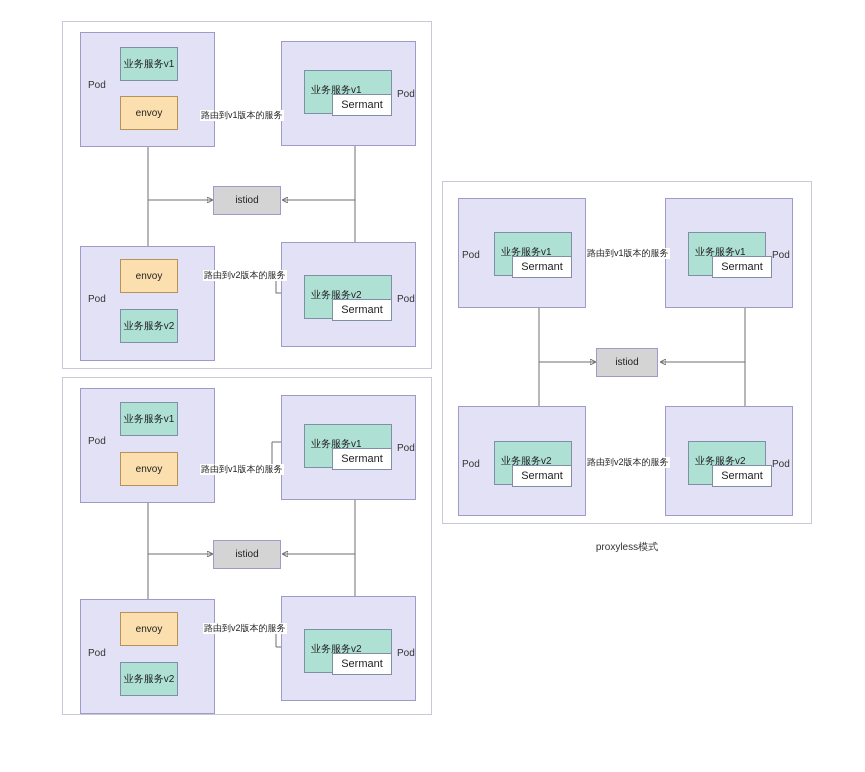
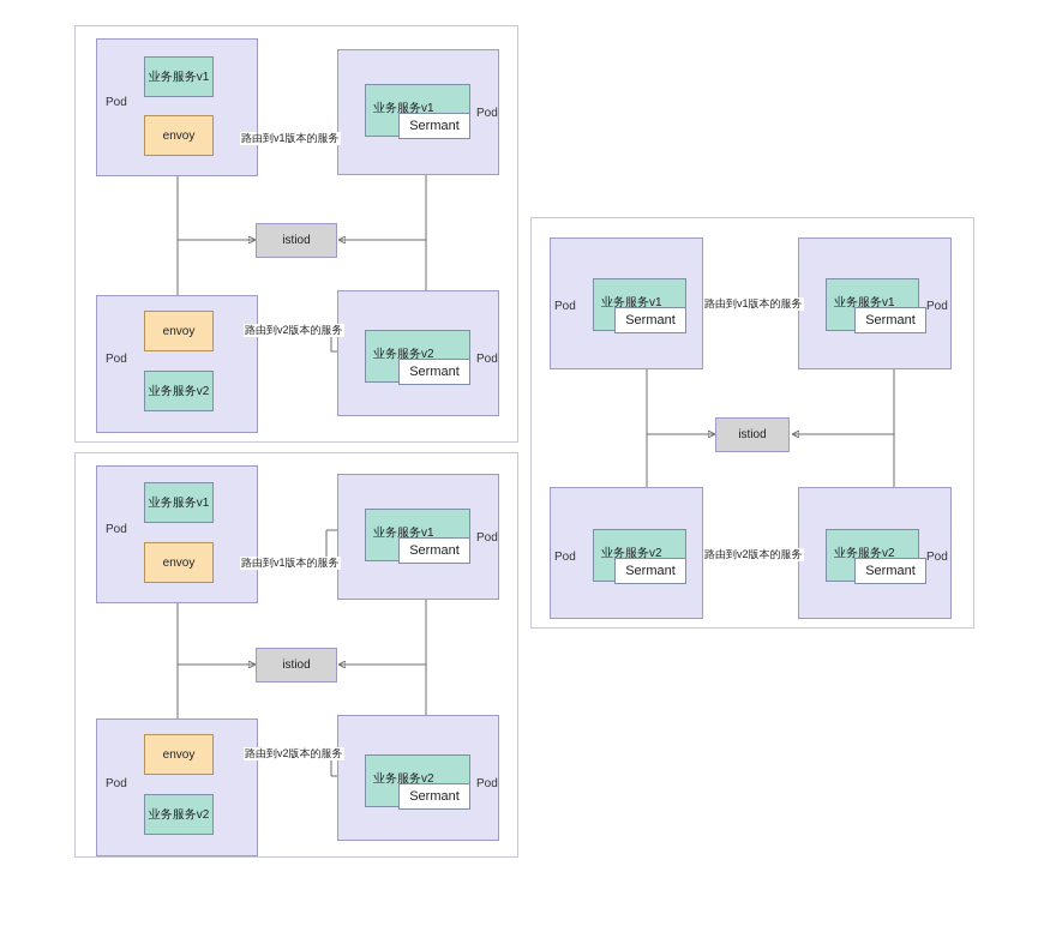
  Pod
  业务服务v1
  envoy
  Pod
  业务服务v1
  Sermant
  istiod
  Pod
  envoy
  业务服务v2
  Pod
  业务服务v2
  Sermant
  路由到v1版本的服务
  路由到v2版本的服务
  Pod
  业务服务v1
  envoy
  Pod
  业务服务v1
  Sermant
  istiod
  Pod
  envoy
  业务服务v2
  Pod
  业务服务v2
  Sermant
  路由到v1版本的服务
  路由到v2版本的服务
  Pod
  业务服务v1
  Sermant
  Pod
  业务服务v1
  Sermant
  istiod
  Pod
  业务服务v2
  Sermant
  Pod
  业务服务v2
  Sermant
  路由到v1版本的服务
  路由到v2版本的服务
- proxyless模式
